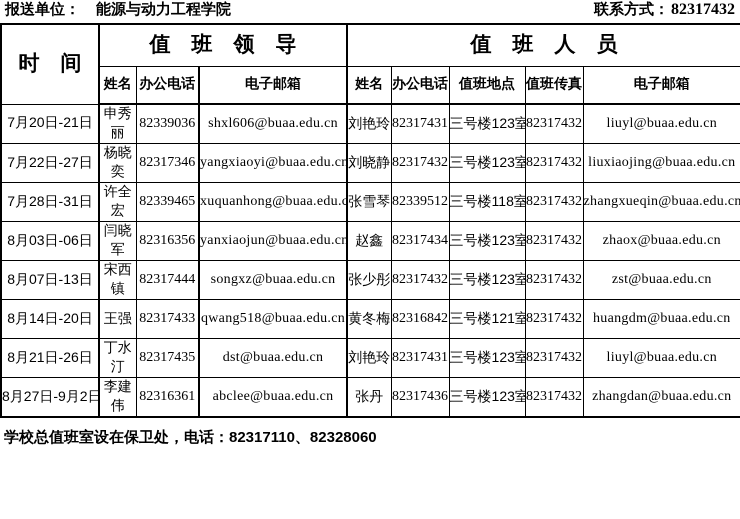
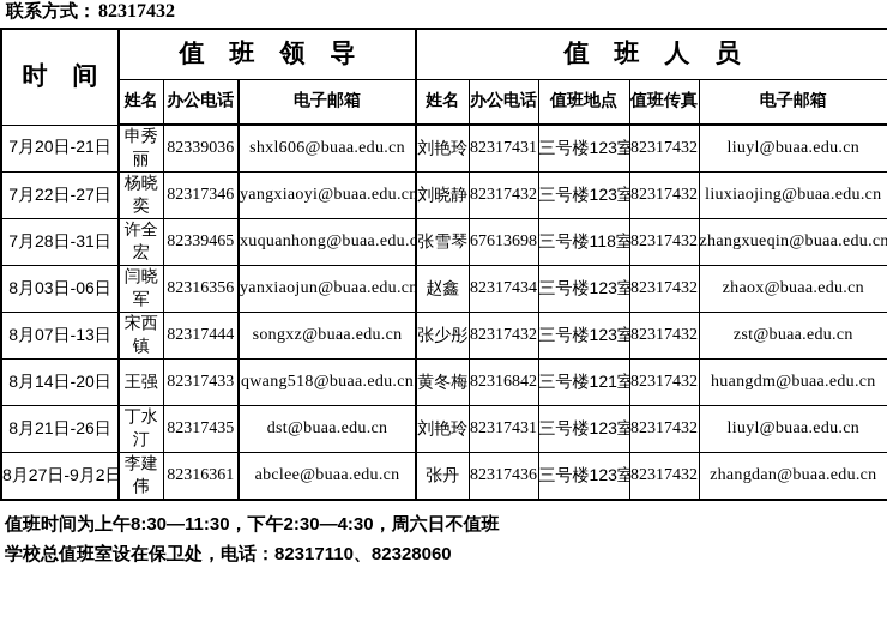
- 报送单位： 能源与动力工程学院
  联系方式：82317432
  时 间	值 班 领 导	值 班 人 员
  姓名	办公电话	电子邮箱	姓名	办公电话	值班地点	值班传真	电子邮箱
  7月20日-21日	申秀丽	82339036	shxl606@buaa.edu.cn	刘艳玲	82317431	三号楼123室	82317432	liuyl@buaa.edu.cn
  7月22日-27日	杨晓奕	82317346	yangxiaoyi@buaa.edu.cn	刘晓静	82317432	三号楼123室	82317432	liuxiaojing@buaa.edu.cn
- 7月28日-31日	许全宏	82339465	xuquanhong@buaa.edu.c	张雪琴	82339512	三号楼118室	82317432	zhangxueqin@buaa.edu.cn
+ 7月28日-31日	许全宏	82339465	xuquanhong@buaa.edu.c	张雪琴	67613698	三号楼118室	82317432	zhangxueqin@buaa.edu.cn
  8月03日-06日	闫晓军	82316356	yanxiaojun@buaa.edu.cn	赵鑫	82317434	三号楼123室	82317432	zhaox@buaa.edu.cn
  8月07日-13日	宋西镇	82317444	songxz@buaa.edu.cn	张少彤	82317432	三号楼123室	82317432	zst@buaa.edu.cn
  8月14日-20日	王强	82317433	qwang518@buaa.edu.cn	黄冬梅	82316842	三号楼121室	82317432	huangdm@buaa.edu.cn
  8月21日-26日	丁水汀	82317435	dst@buaa.edu.cn	刘艳玲	82317431	三号楼123室	82317432	liuyl@buaa.edu.cn
  8月27日-9月2日	李建伟	82316361	abclee@buaa.edu.cn	张丹	82317436	三号楼123室	82317432	zhangdan@buaa.edu.cn
+ 值班时间为上午8:30—11:30，下午2:30—4:30，周六日不值班
  学校总值班室设在保卫处，电话：82317110、82328060
